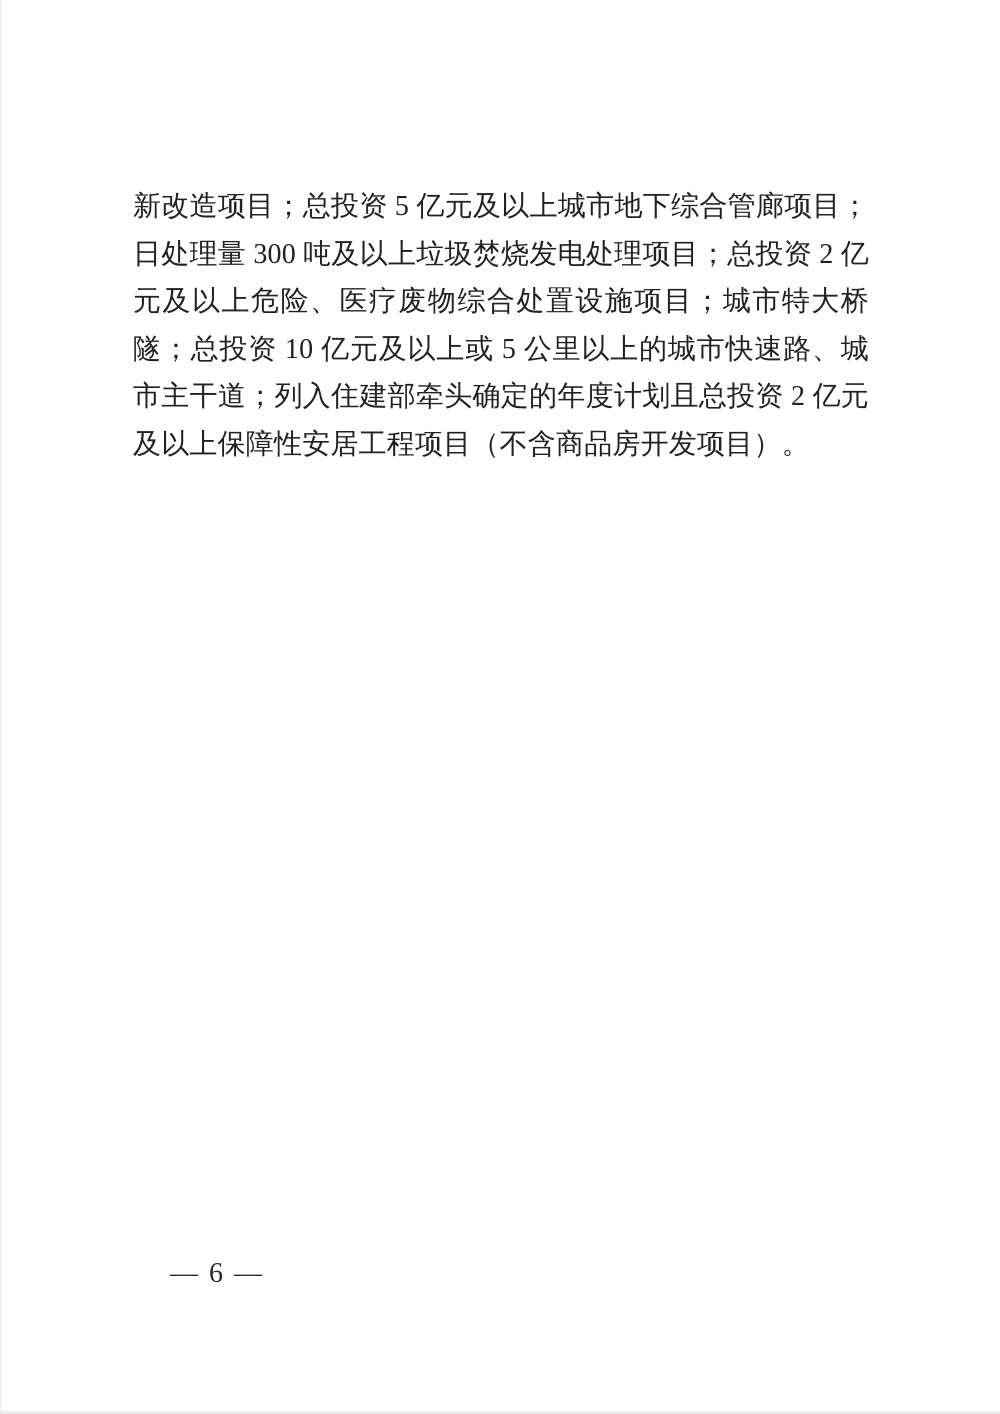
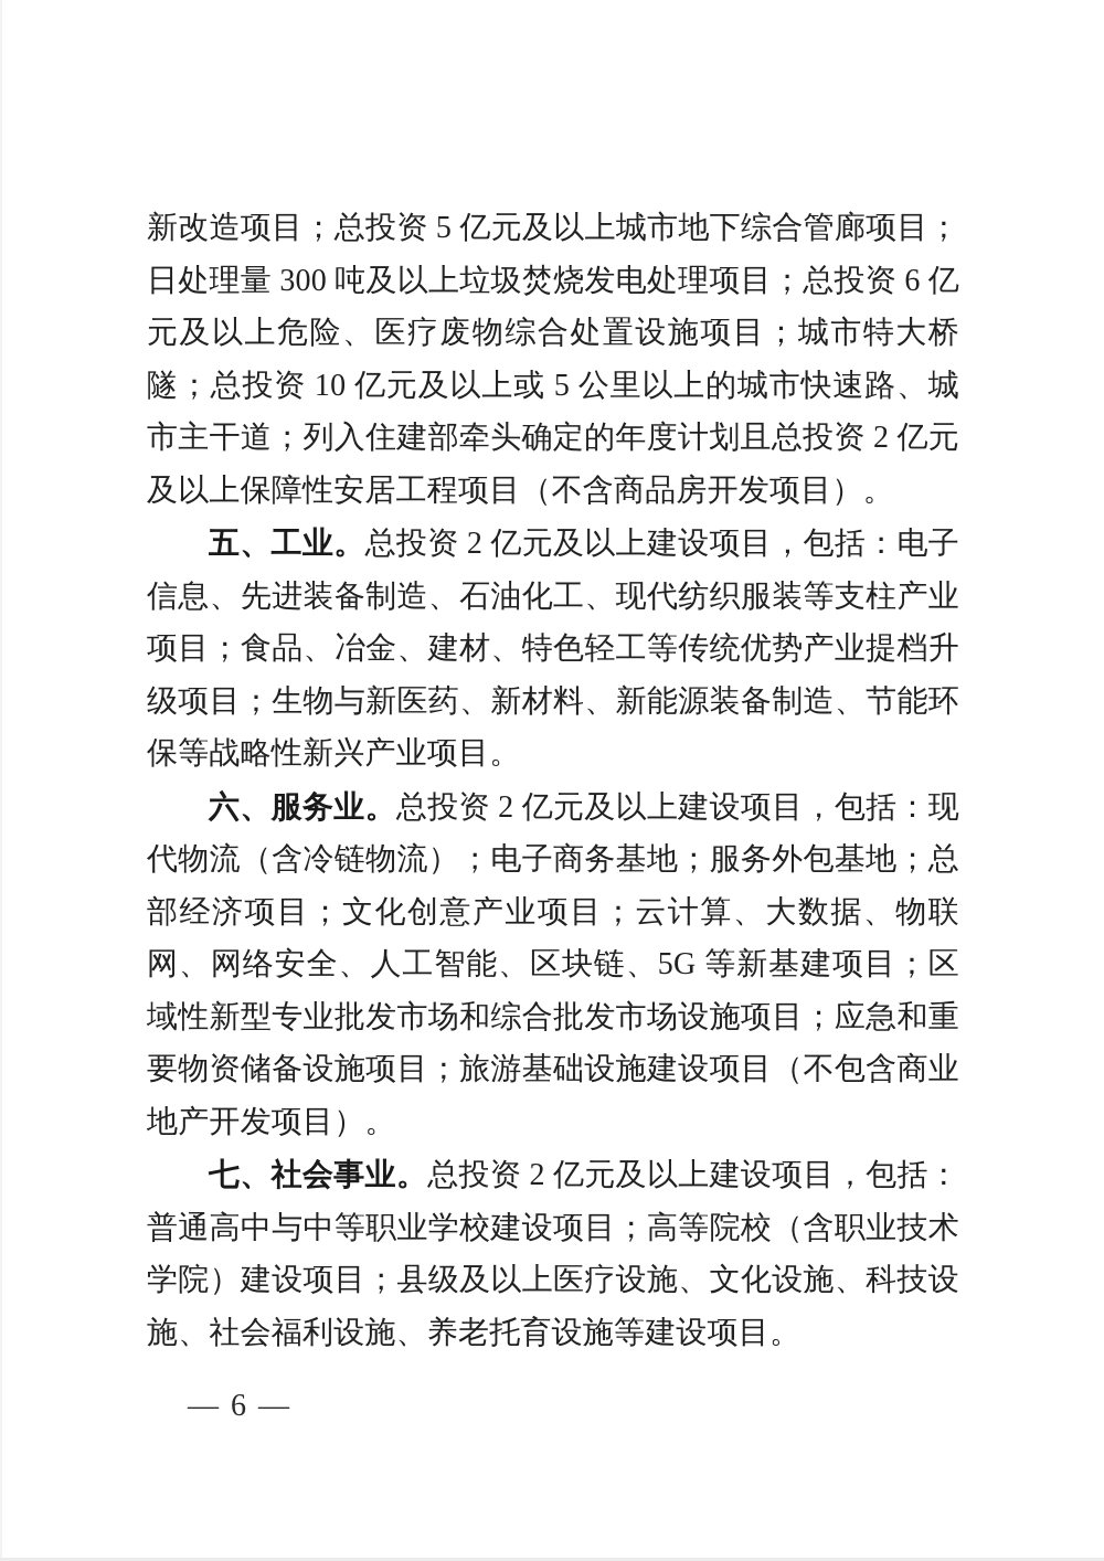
- 新改造项目；总投资 5 亿元及以上城市地下综合管廊项目；日处理量 300 吨及以上垃圾焚烧发电处理项目；总投资 2 亿元及以上危险、医疗废物综合处置设施项目；城市特大桥隧；总投资 10 亿元及以上或 5 公里以上的城市快速路、城市主干道；列入住建部牵头确定的年度计划且总投资 2 亿元及以上保障性安居工程项目（不含商品房开发项目）。
+ 新改造项目；总投资 5 亿元及以上城市地下综合管廊项目；日处理量 300 吨及以上垃圾焚烧发电处理项目；总投资 6 亿元及以上危险、医疗废物综合处置设施项目；城市特大桥隧；总投资 10 亿元及以上或 5 公里以上的城市快速路、城市主干道；列入住建部牵头确定的年度计划且总投资 2 亿元及以上保障性安居工程项目（不含商品房开发项目）。
+ 五、工业。总投资 2 亿元及以上建设项目，包括：电子信息、先进装备制造、石油化工、现代纺织服装等支柱产业项目；食品、冶金、建材、特色轻工等传统优势产业提档升级项目；生物与新医药、新材料、新能源装备制造、节能环保等战略性新兴产业项目。
+ 六、服务业。总投资 2 亿元及以上建设项目，包括：现代物流（含冷链物流）；电子商务基地；服务外包基地；总部经济项目；文化创意产业项目；云计算、大数据、物联网、网络安全、人工智能、区块链、5G 等新基建项目；区域性新型专业批发市场和综合批发市场设施项目；应急和重要物资储备设施项目；旅游基础设施建设项目（不包含商业地产开发项目）。
+ 七、社会事业。总投资 2 亿元及以上建设项目，包括：普通高中与中等职业学校建设项目；高等院校（含职业技术学院）建设项目；县级及以上医疗设施、文化设施、科技设施、社会福利设施、养老托育设施等建设项目。
  — 6 —
